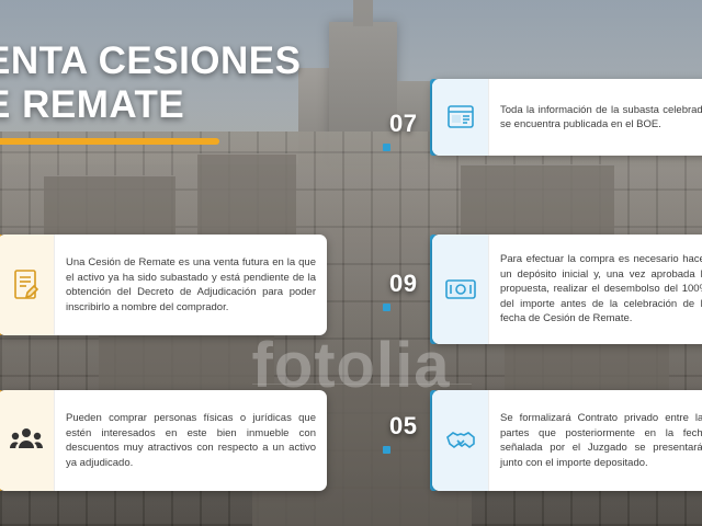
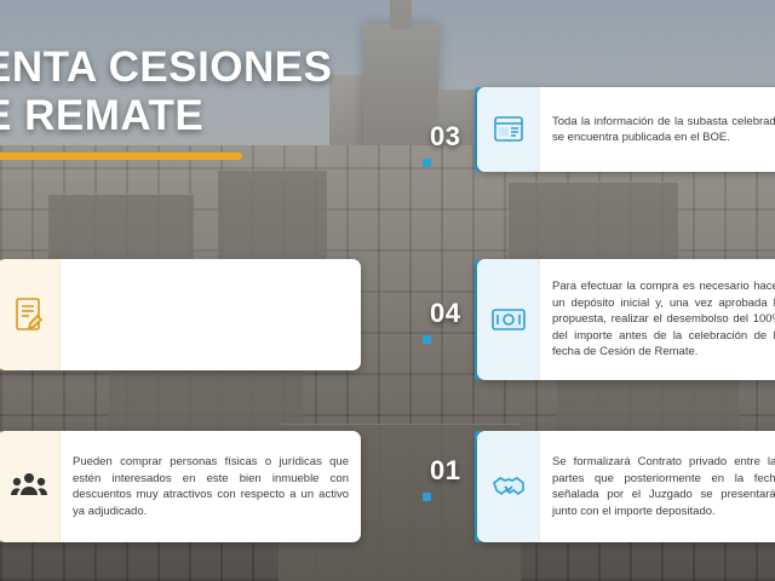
- fotolia
  NTA CESIONES
  REMATE
- Una Cesión de Remate es una venta futura en la que el activo ya ha sido subastado y está pendiente de la obtención del Decreto de Adjudicación para poder inscribirlo a nombre del comprador.
  Pueden comprar personas físicas o jurídicas que estén interesados en este bien inmueble con descuentos muy atractivos con respecto a un activo ya adjudicado.
- 07
+ 03
  Toda la información de la subasta celebrad se encuentra publicada en el BOE.
- 09
+ 04
  Para efectuar la compra es necesario hac un depósito inicial y, una vez aprobada propuesta, realizar el desembolso del 100 del importe antes de la celebración de fecha de Cesión de Remate.
- 05
+ 01
  Se formalizará Contrato privado entre la partes que posteriormente en la fech señalada por el Juzgado se presentará junto con el importe depositado.
